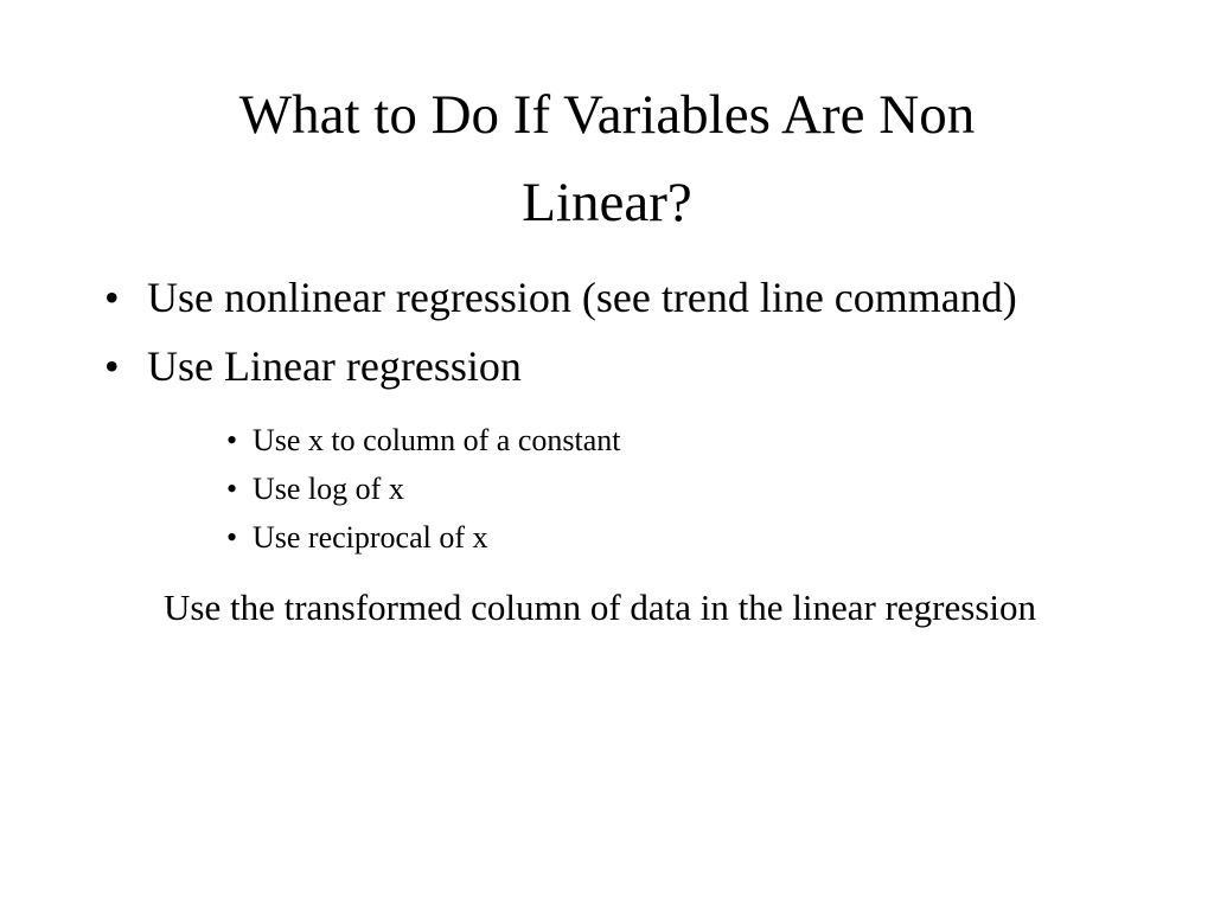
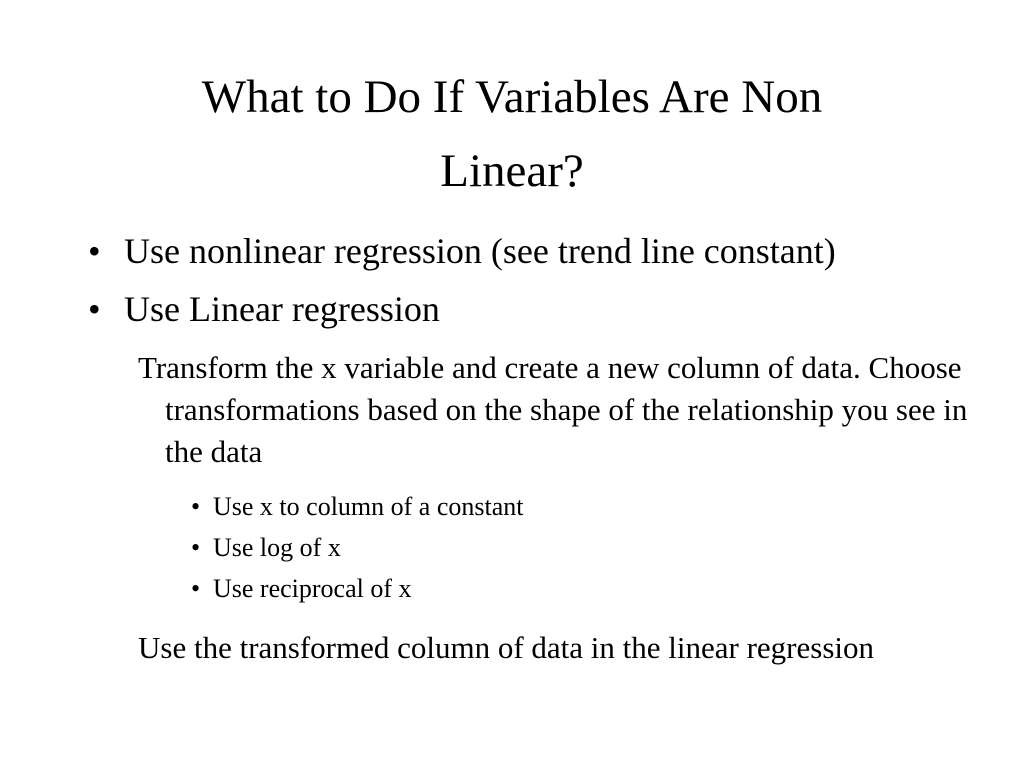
  What to Do If Variables Are Non
  Linear?
  •
- Use nonlinear regression (see trend line command)
+ Use nonlinear regression (see trend line constant)
  •
  Use Linear regression
+ Transform the x variable and create a new column of data. Choose transformations based on the shape of the relationship you see in the data
  •
  Use x to column of a constant
  •
  Use log of x
  •
  Use reciprocal of x
  Use the transformed column of data in the linear regression
